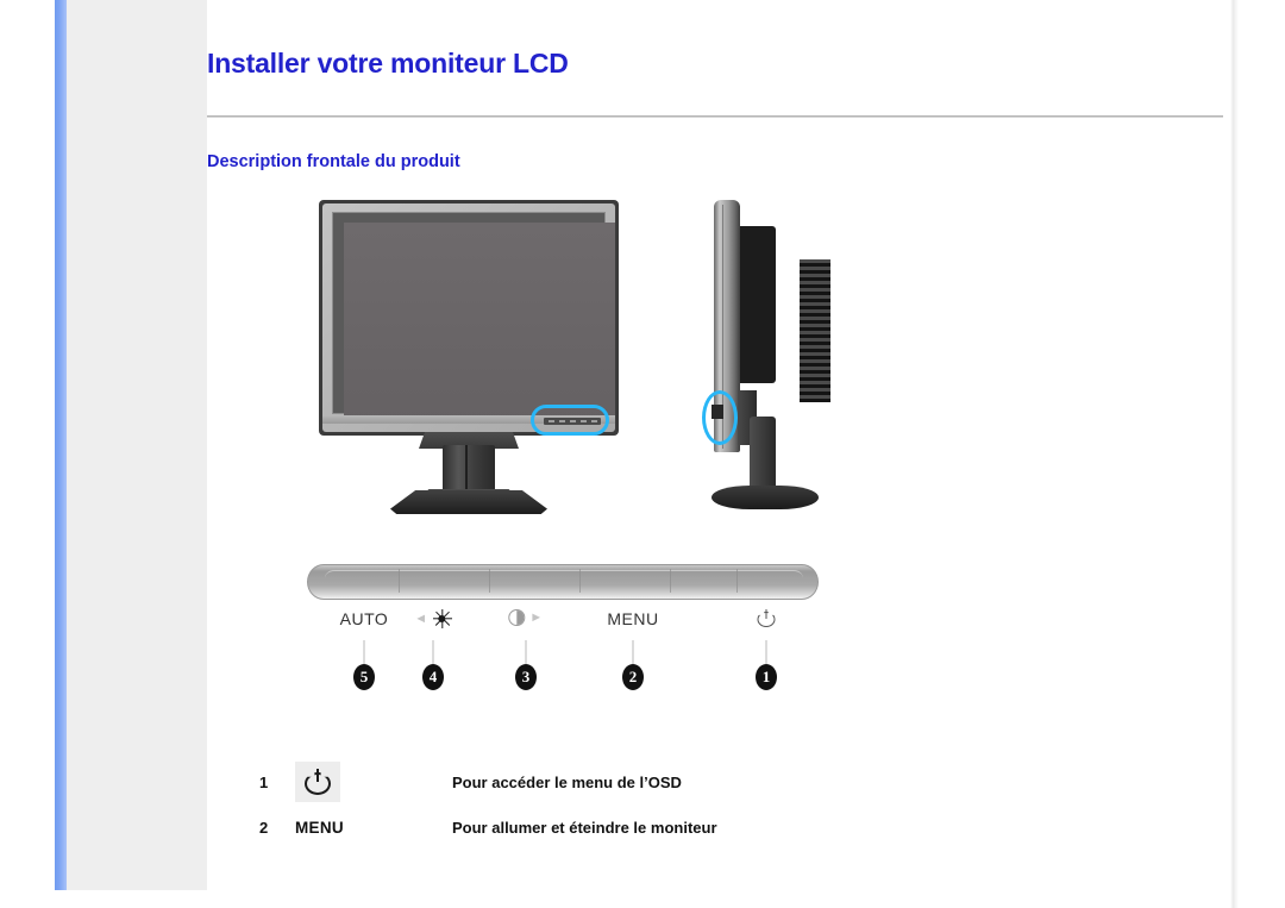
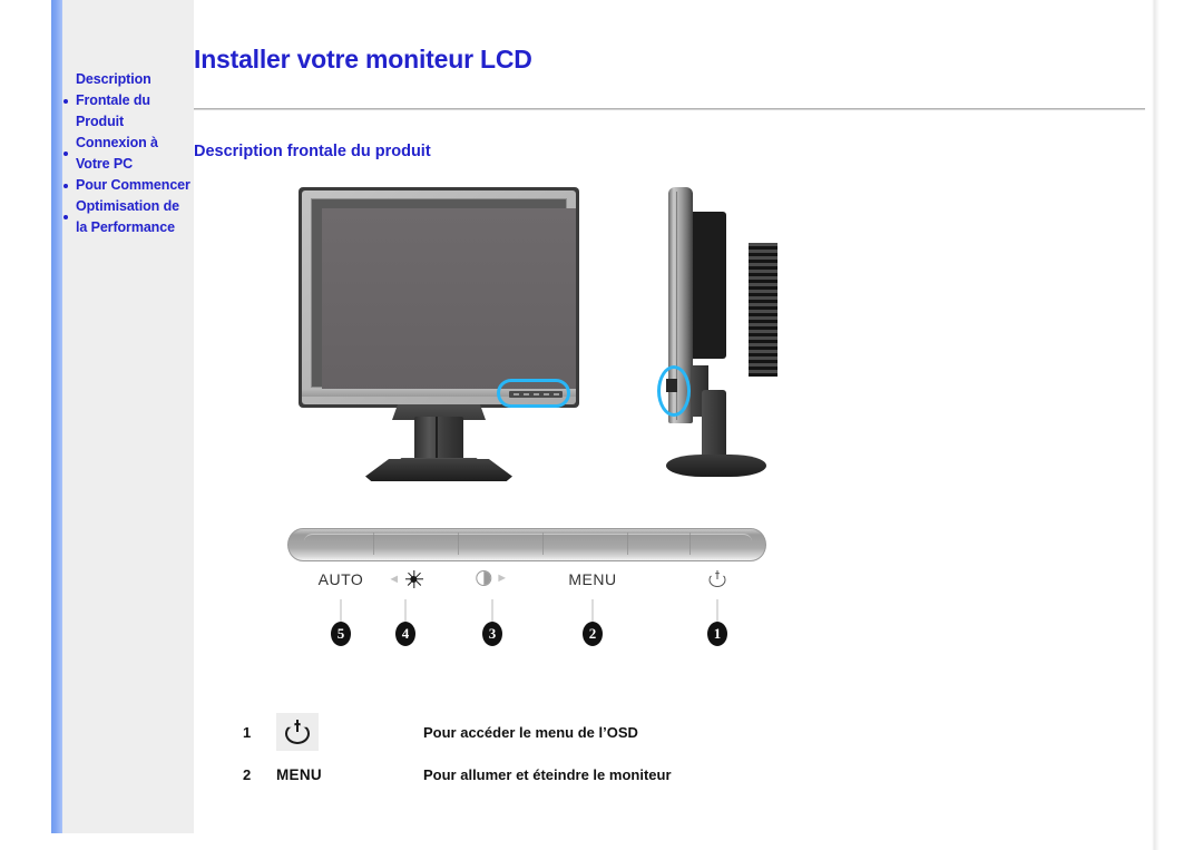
+ Description Frontale du Produit
+ Connexion à Votre PC
+ Pour Commencer
+ Optimisation de la Performance
  Installer votre moniteur LCD
  Description frontale du produit
  AUTO
  ◄
  ►
  MENU
  5
  4
  3
  2
  1
  1
  Pour accéder le menu de l’OSD
  2
  MENU
  Pour allumer et éteindre le moniteur
